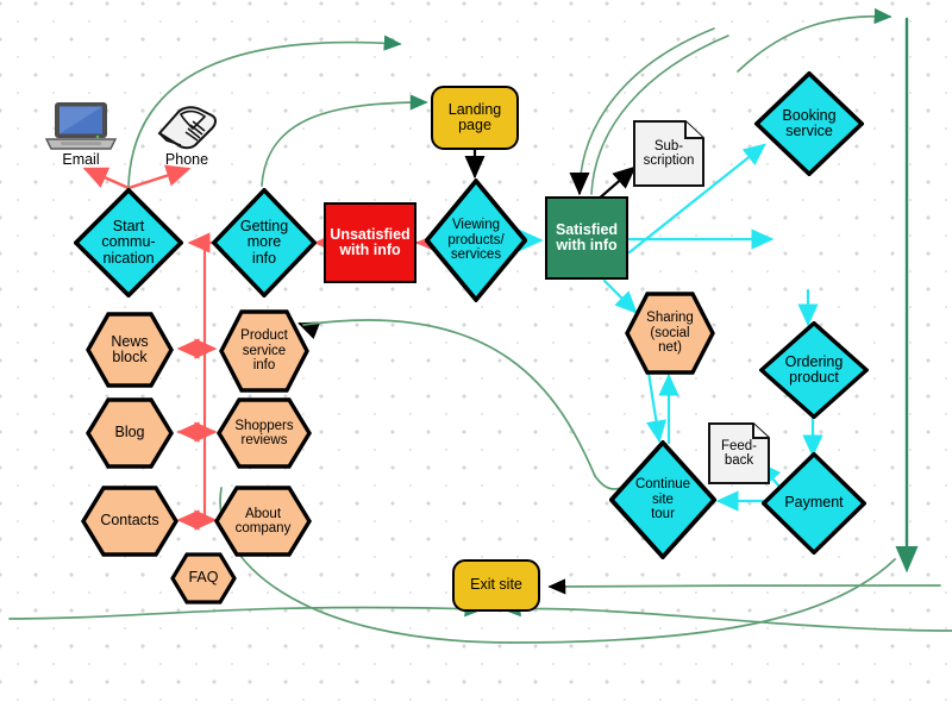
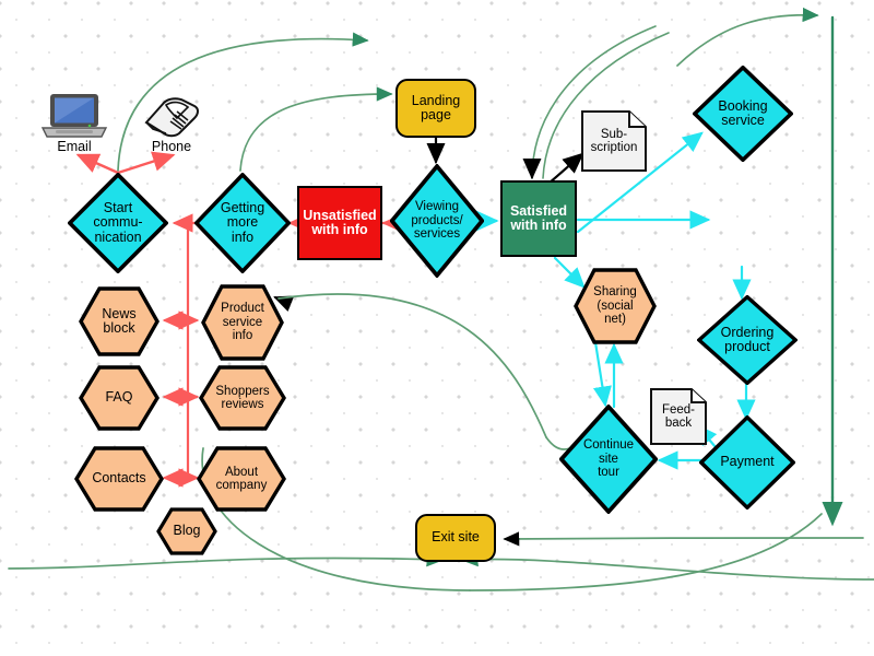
  Email
  Phone
  Start
  commu-
  nication
  Getting
  more
  info
  Unsatisfied
  with info
  Landing
  page
  Viewing
  products/
  services
  Satisfied
  with info
  Sub-
  scription
  Booking
  service
  Ordering
  product
  Payment
  Sharing
  (social
  net)
  Feed-
  back
  Continue
  site
  tour
  Exit site
  News
  block
  Product
  service
  info
- Blog
+ FAQ
  Shoppers
  reviews
  Contacts
  About
  company
- FAQ
+ Blog
